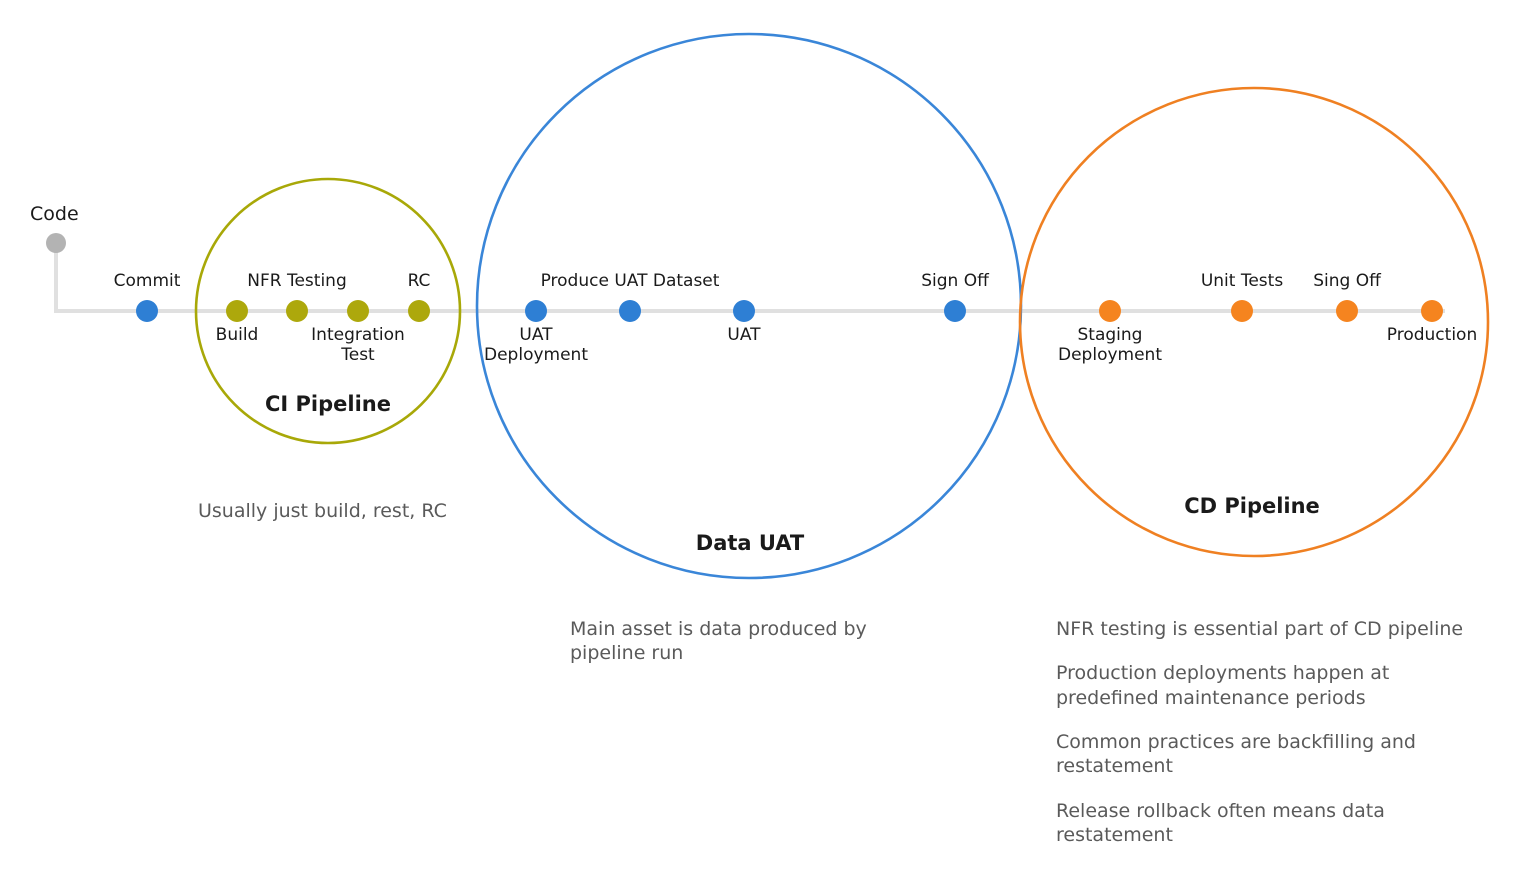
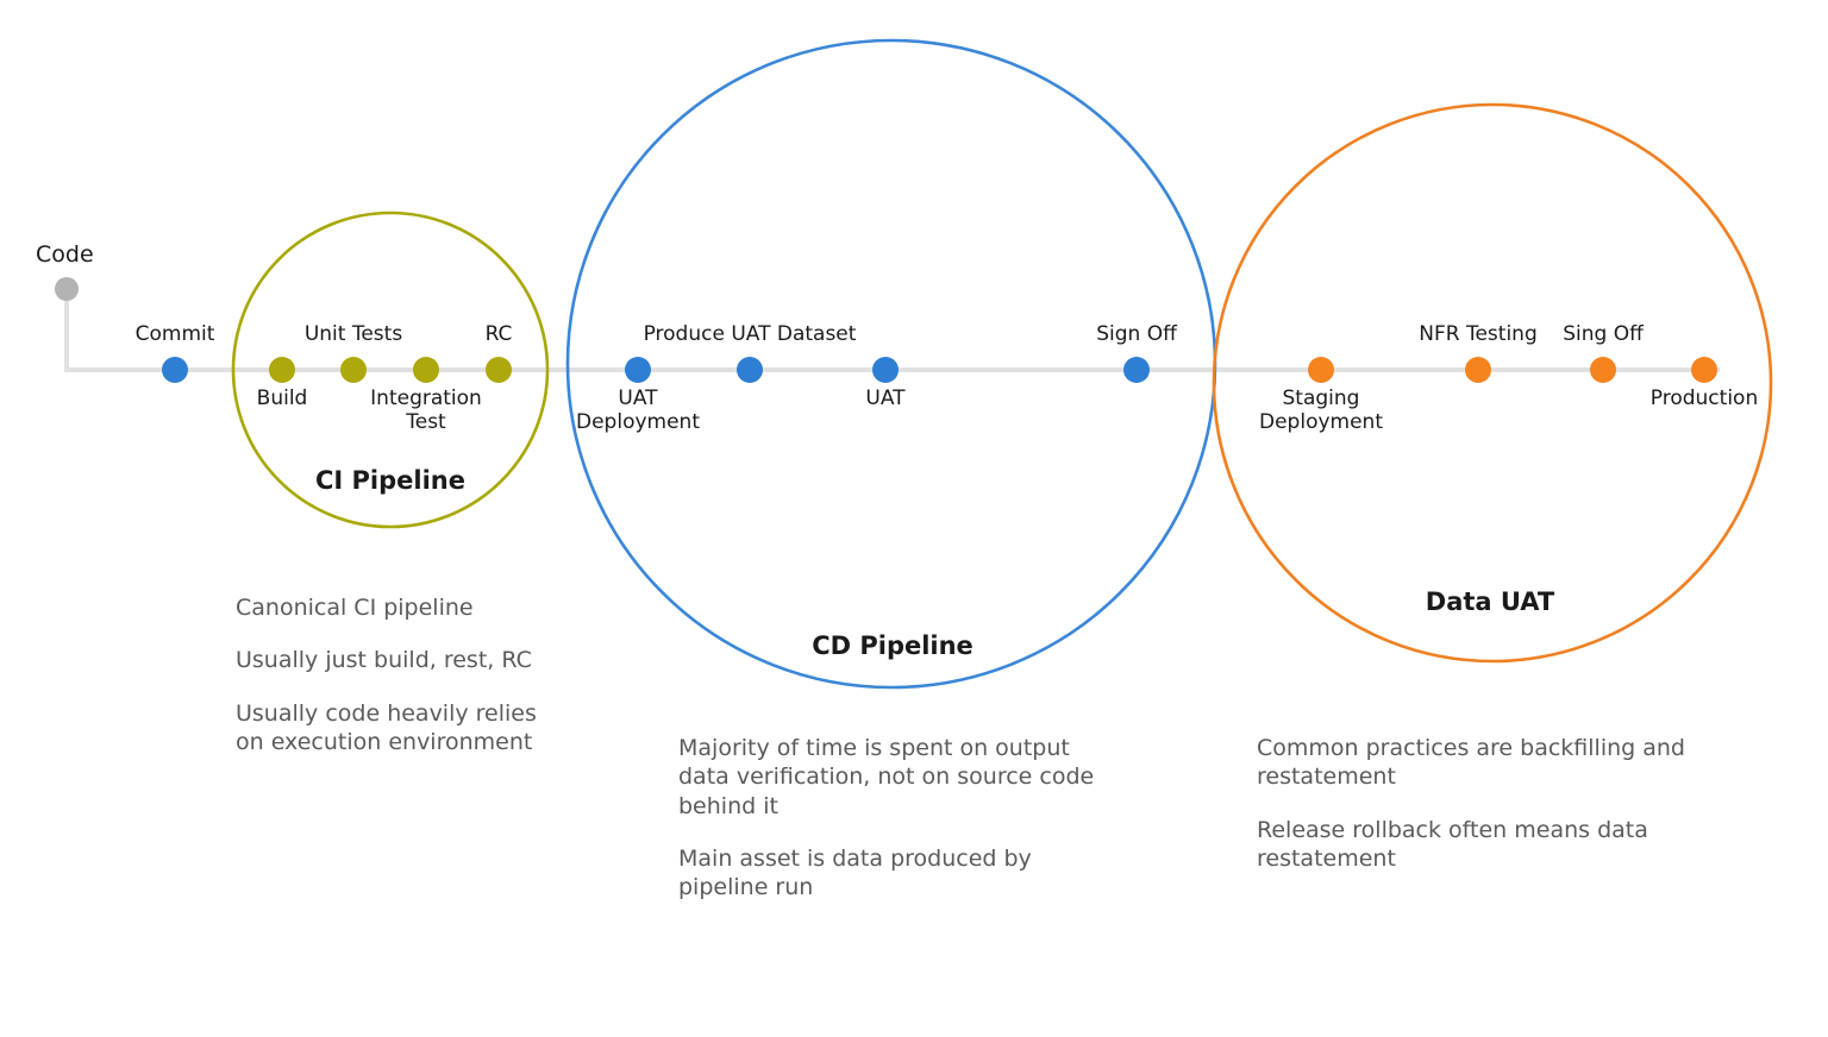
  Code
  Commit
  Build
- NFR Testing
+ Unit Tests
  Integration
  Test
  RC
  CI Pipeline
+ Canonical CI pipeline
  Usually just build, rest, RC
+ Usually code heavily relies
+ on execution environment
  UAT
  Deployment
  Produce UAT Dataset
  UAT
  Sign Off
- Data UAT
+ CD Pipeline
+ Majority of time is spent on output
+ data verification, not on source code
+ behind it
  Main asset is data produced by
  pipeline run
  Staging
  Deployment
- Unit Tests
+ NFR Testing
  Sing Off
  Production
- CD Pipeline
+ Data UAT
- NFR testing is essential part of CD pipeline
- Production deployments happen at
- predefined maintenance periods
  Common practices are backfilling and
  restatement
  Release rollback often means data
  restatement
